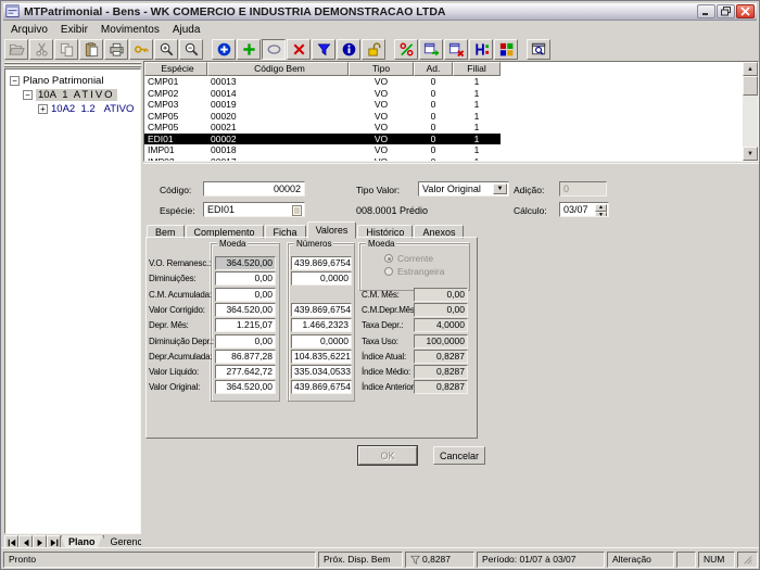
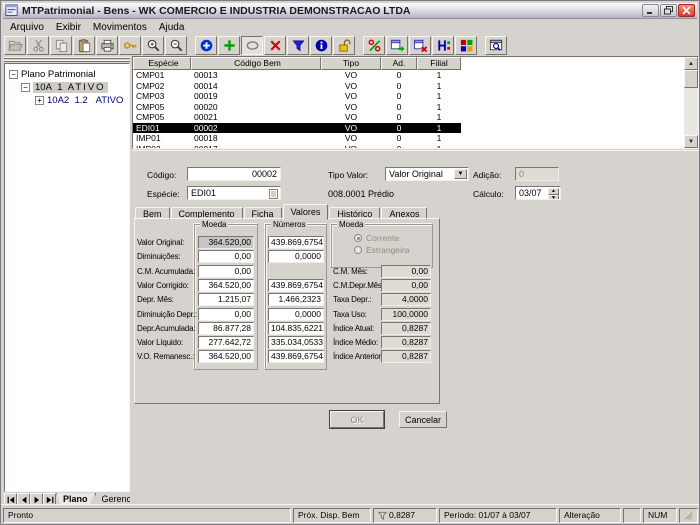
  MTPatrimonial - Bens - WK COMERCIO E INDUSTRIA DEMONSTRACAO LTDA
  Arquivo
  Exibir
  Movimentos
  Ajuda
  −
  Plano Patrimonial
  −
  10A 1 ATIVO
  +
  10A2 1.2 ATIVO
  Plano
  Gerenc
  Espécie
  Código Bem
  Tipo
  Ad.
  Filial
  CMP01
  00013
  VO
  0
  1
  CMP02
  00014
  VO
  0
  1
  CMP03
  00019
  VO
  0
  1
  CMP05
  00020
  VO
  0
  1
  CMP05
  00021
  VO
  0
  1
  EDI01
  00002
  VO
  0
  1
  IMP01
  00018
  VO
  0
  1
  Código:
  00002
  Tipo Valor:
  Valor Original
  Adição:
  0
  Espécie:
  EDI01
  008.0001 Prédio
  Cálculo:
  03/07
  Bem
  Complemento
  Ficha
  Valores
  Histórico
  Anexos
  Moeda
  Números
  Moeda
  Corrente
  Estrangeira
- V.O. Remanesc.:
+ Valor Original:
  364.520,00
  439.869,6754
  Diminuições:
  0,00
  0,0000
  C.M. Acumulada:
  0,00
  Valor Corrigido:
  364.520,00
  439.869,6754
  Depr. Mês:
  1.215,07
  1.466,2323
  Diminuição Depr.:
  0,00
  0,0000
  Depr.Acumulada:
  86.877,28
  104.835,6221
  Valor Líquido:
  277.642,72
  335.034,0533
- Valor Original:
+ V.O. Remanesc.:
  364.520,00
  439.869,6754
  C.M. Mês:
  0,00
  C.M.Depr.Mês
  0,00
  Taxa Depr.:
  4,0000
  Taxa Uso:
  100,0000
  Índice Atual:
  0,8287
  Índice Médio:
  0,8287
  Índice Anterior
  0,8287
  OK
  Cancelar
  Pronto
  Próx. Disp. Bem
  0,8287
  Período: 01/07 à 03/07
  Alteração
  NUM
